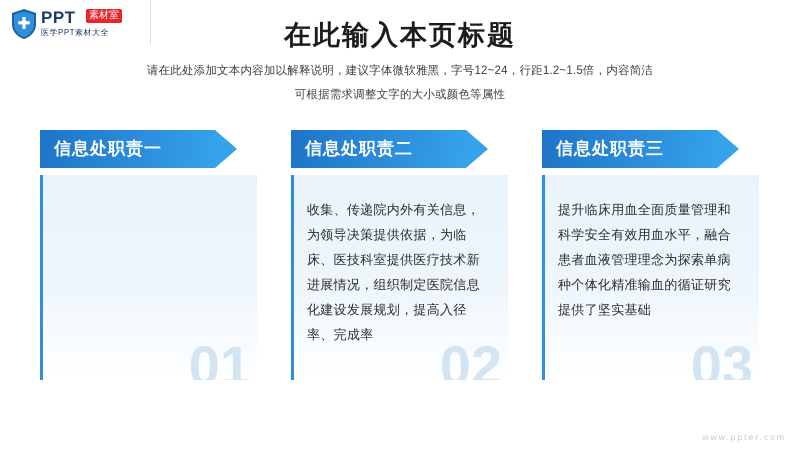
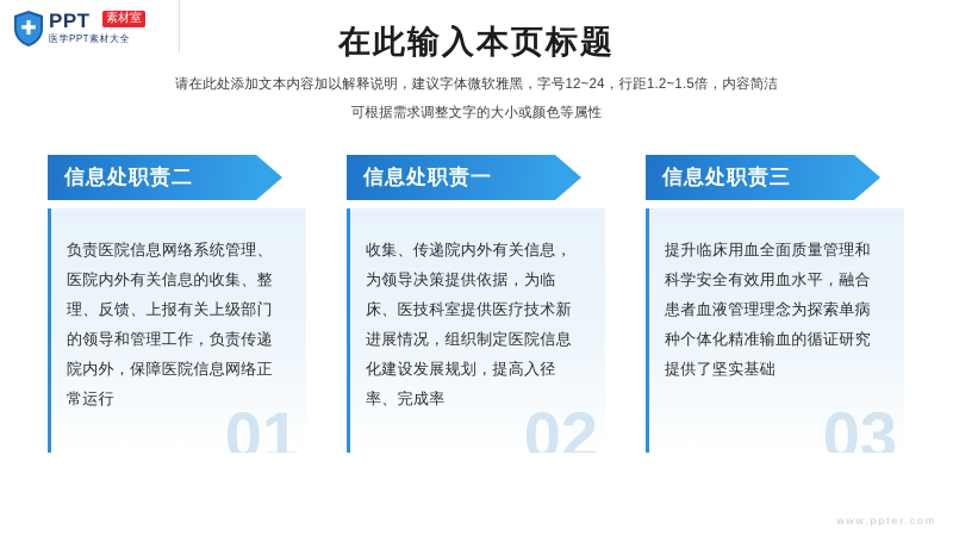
  PPT
  素材室
  医学PPT素材大全
  在此输入本页标题
  请在此处添加文本内容加以解释说明，建议字体微软雅黑，字号12~24，行距1.2~1.5倍，内容简洁
  可根据需求调整文字的大小或颜色等属性
- 信息处职责一
+ 信息处职责二
+ 负责医院信息网络系统管理、医院内外有关信息的收集、整理、反馈、上报有关上级部门的领导和管理工作，负责传递院内外，保障医院信息网络正常运行
  01
- 信息处职责二
+ 信息处职责一
  收集、传递院内外有关信息，为领导决策提供依据，为临床、医技科室提供医疗技术新进展情况，组织制定医院信息化建设发展规划，提高入径率、完成率
  02
  信息处职责三
  提升临床用血全面质量管理和科学安全有效用血水平，融合患者血液管理理念为探索单病种个体化精准输血的循证研究提供了坚实基础
  03
  www.ppter.com
